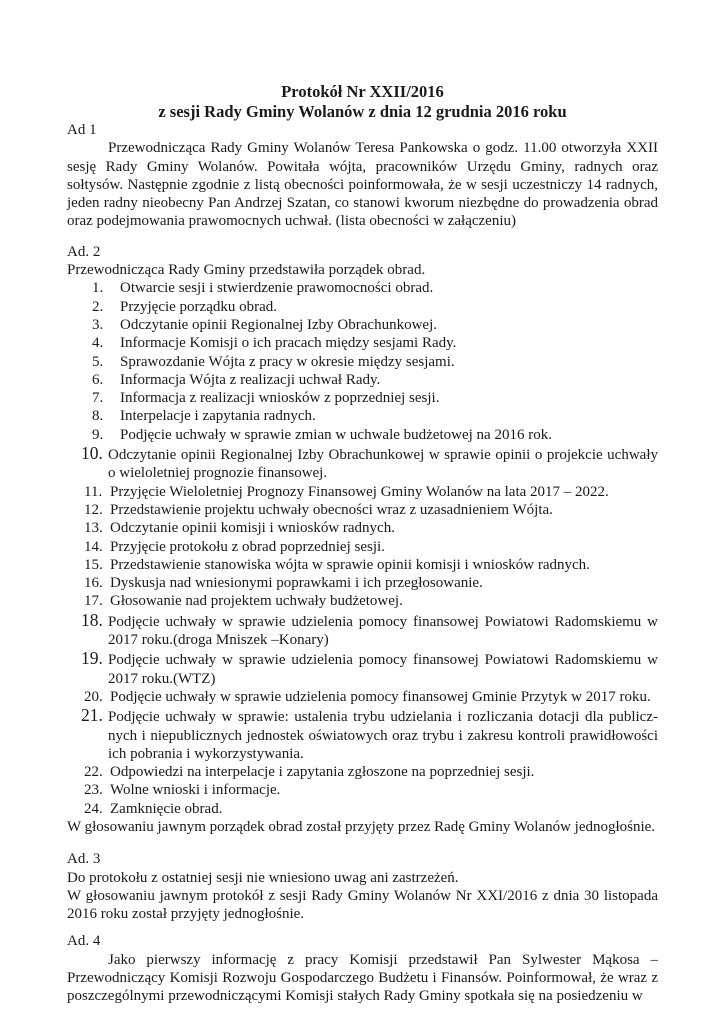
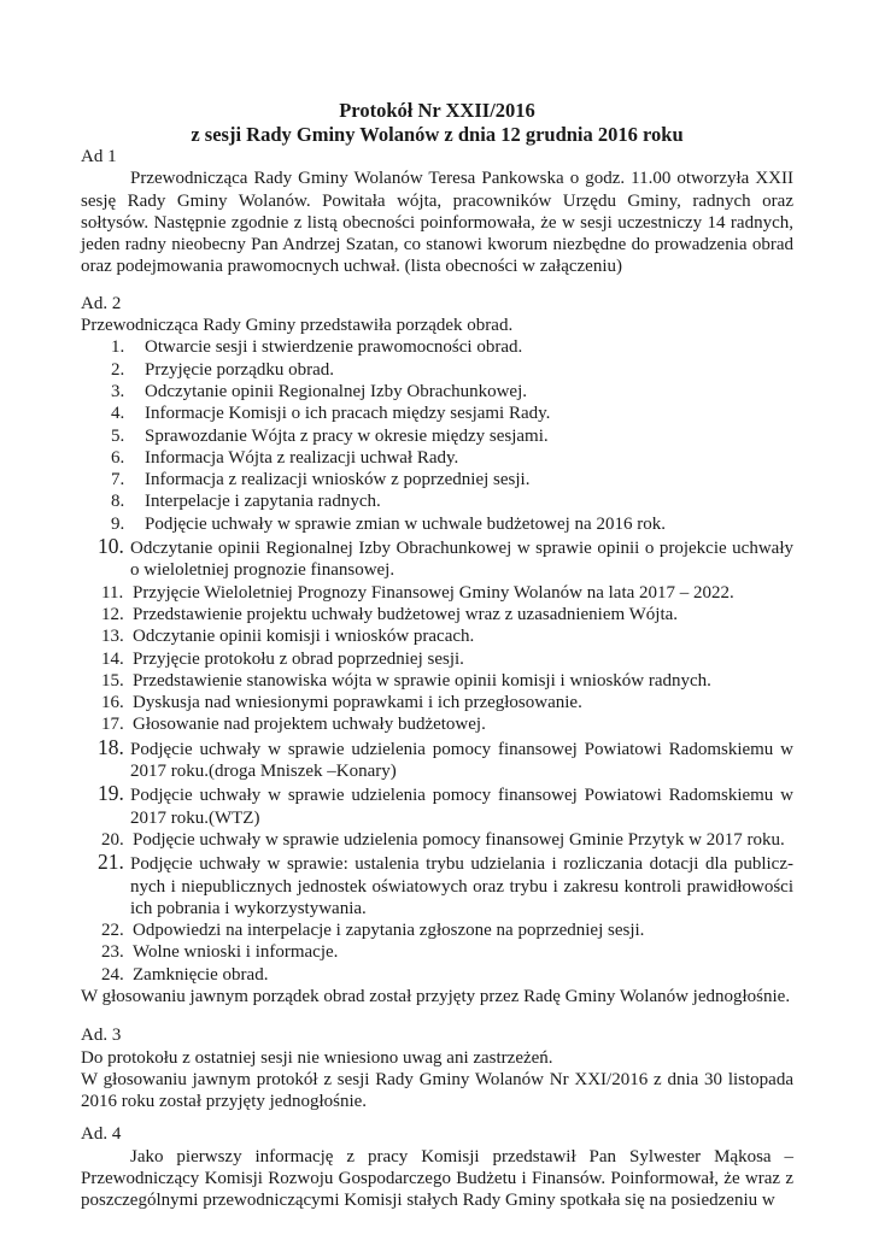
  Protokół Nr XXII/2016
  z sesji Rady Gminy Wolanów z dnia 12 grudnia 2016 roku
  Ad 1
  Przewodnicząca Rady Gminy Wolanów Teresa Pankowska o godz. 11.00 otworzyła XXII sesję Rady Gminy Wolanów. Powitała wójta, pracowników Urzędu Gminy, radnych oraz sołtysów. Następnie zgodnie z listą obecności poinformowała, że w sesji uczestniczy 14 radnych, jeden radny nieobecny Pan Andrzej Szatan, co stanowi kworum niezbędne do prowadzenia obrad oraz podejmowania prawomocnych uchwał. (lista obecności w załączeniu)
  Ad. 2
  Przewodnicząca Rady Gminy przedstawiła porządek obrad.
  1.
  Otwarcie sesji i stwierdzenie prawomocności obrad.
  2.
  Przyjęcie porządku obrad.
  3.
  Odczytanie opinii Regionalnej Izby Obrachunkowej.
  4.
  Informacje Komisji o ich pracach między sesjami Rady.
  5.
  Sprawozdanie Wójta z pracy w okresie między sesjami.
  6.
  Informacja Wójta z realizacji uchwał Rady.
  7.
  Informacja z realizacji wniosków z poprzedniej sesji.
  8.
  Interpelacje i zapytania radnych.
  9.
  Podjęcie uchwały w sprawie zmian w uchwale budżetowej na 2016 rok.
  10.
  Odczytanie opinii Regionalnej Izby Obrachunkowej w sprawie opinii o projekcie uchwały o wieloletniej prognozie finansowej.
  11.
  Przyjęcie Wieloletniej Prognozy Finansowej Gminy Wolanów na lata 2017 – 2022.
  12.
- Przedstawienie projektu uchwały obecności wraz z uzasadnieniem Wójta.
+ Przedstawienie projektu uchwały budżetowej wraz z uzasadnieniem Wójta.
  13.
- Odczytanie opinii komisji i wniosków radnych.
+ Odczytanie opinii komisji i wniosków pracach.
  14.
  Przyjęcie protokołu z obrad poprzedniej sesji.
  15.
  Przedstawienie stanowiska wójta w sprawie opinii komisji i wniosków radnych.
  16.
  Dyskusja nad wniesionymi poprawkami i ich przegłosowanie.
  17.
  Głosowanie nad projektem uchwały budżetowej.
  18.
  Podjęcie uchwały w sprawie udzielenia pomocy finansowej Powiatowi Radomskiemu w 2017 roku.(droga Mniszek –Konary)
  19.
  Podjęcie uchwały w sprawie udzielenia pomocy finansowej Powiatowi Radomskiemu w 2017 roku.(WTZ)
  20.
  Podjęcie uchwały w sprawie udzielenia pomocy finansowej Gminie Przytyk w 2017 roku.
  21.
  Podjęcie uchwały w sprawie: ustalenia trybu udzielania i rozliczania dotacji dla publicz­nych i niepublicznych jednostek oświatowych oraz trybu i zakresu kontroli prawidłowości ich pobrania i wykorzystywania.
  22.
  Odpowiedzi na interpelacje i zapytania zgłoszone na poprzedniej sesji.
  23.
  Wolne wnioski i informacje.
  24.
  Zamknięcie obrad.
  W głosowaniu jawnym porządek obrad został przyjęty przez Radę Gminy Wolanów jednogłośnie.
  Ad. 3
  Do protokołu z ostatniej sesji nie wniesiono uwag ani zastrzeżeń.
  W głosowaniu jawnym protokół z sesji Rady Gminy Wolanów Nr XXI/2016 z dnia 30 listopada 2016 roku został przyjęty jednogłośnie.
  Ad. 4
  Jako pierwszy informację z pracy Komisji przedstawił Pan Sylwester Mąkosa – Przewodniczący Komisji Rozwoju Gospodarczego Budżetu i Finansów. Poinformował, że wraz z poszczególnymi przewodniczącymi Komisji stałych Rady Gminy spotkała się na posiedzeniu w
